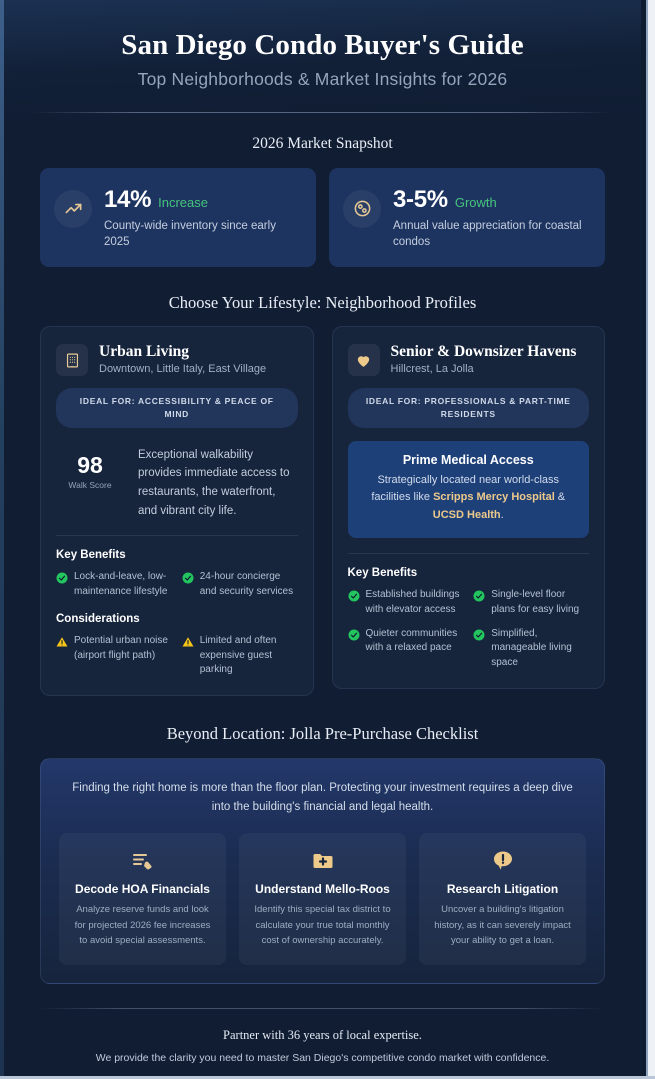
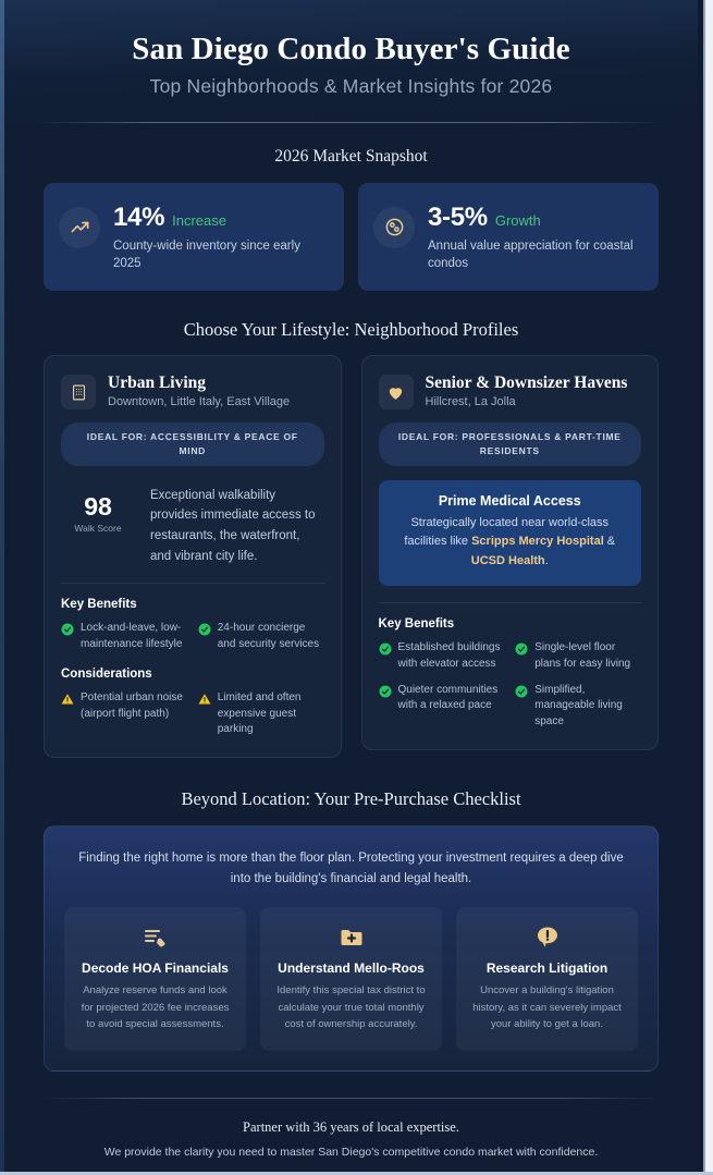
  San Diego Condo Buyer's Guide
  Top Neighborhoods & Market Insights for 2026
  2026 Market Snapshot
  14%
  Increase
  County-wide inventory since early 2025
  3-5%
  Growth
  Annual value appreciation for coastal condos
  Choose Your Lifestyle: Neighborhood Profiles
  Urban Living
  Downtown, Little Italy, East Village
  IDEAL FOR: ACCESSIBILITY & PEACE OF MIND
  98
  Walk Score
  Exceptional walkability provides immediate access to restaurants, the waterfront, and vibrant city life.
  Key Benefits
  Lock-and-leave, low-maintenance lifestyle
  24-hour concierge and security services
  Considerations
  Potential urban noise (airport flight path)
  Limited and often expensive guest parking
  Senior & Downsizer Havens
  Hillcrest, La Jolla
  IDEAL FOR: PROFESSIONALS & PART-TIME RESIDENTS
  Prime Medical Access
  Strategically located near world-class facilities like Scripps Mercy Hospital & UCSD Health.
  Key Benefits
  Established buildings with elevator access
  Single-level floor plans for easy living
  Quieter communities with a relaxed pace
  Simplified, manageable living space
- Beyond Location: Jolla Pre-Purchase Checklist
+ Beyond Location: Your Pre-Purchase Checklist
  Finding the right home is more than the floor plan. Protecting your investment requires a deep dive into the building's financial and legal health.
  Decode HOA Financials
  Analyze reserve funds and look for projected 2026 fee increases to avoid special assessments.
  Understand Mello-Roos
  Identify this special tax district to calculate your true total monthly cost of ownership accurately.
  Research Litigation
  Uncover a building's litigation history, as it can severely impact your ability to get a loan.
  Partner with 36 years of local expertise.
  We provide the clarity you need to master San Diego's competitive condo market with confidence.
